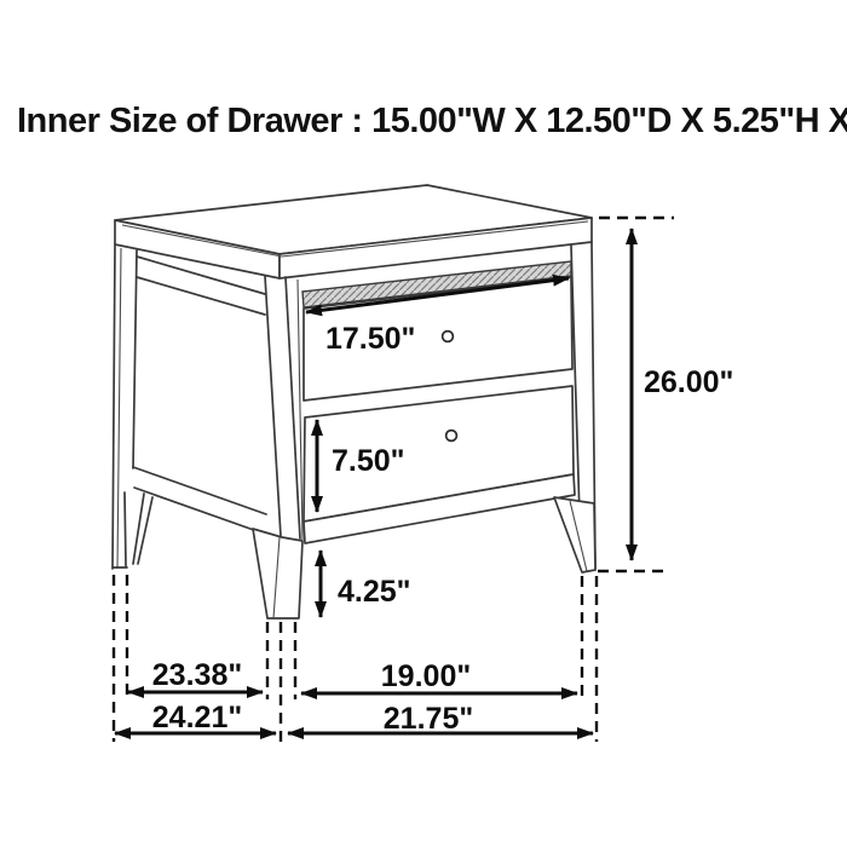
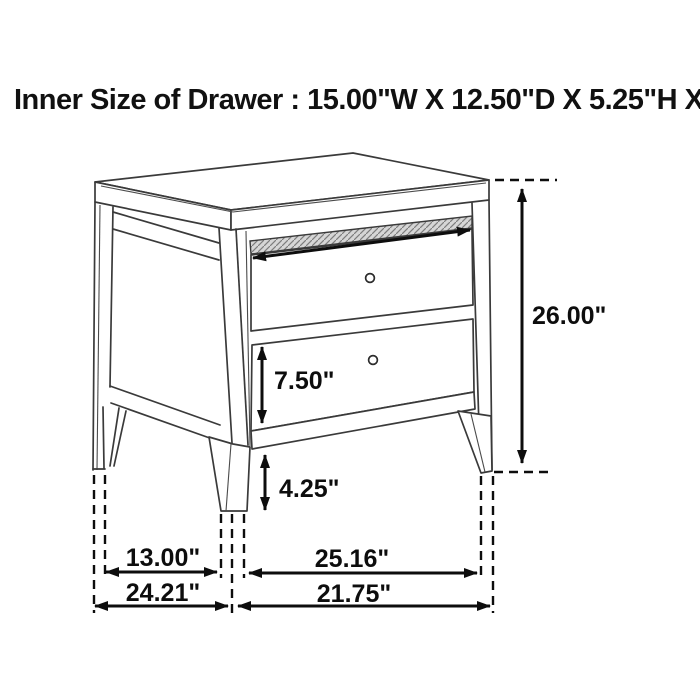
  Inner Size of Drawer : 15.00"W X 12.50"D X 5.25"H
- 17.50"
  26.00"
  7.50"
  4.25"
- 23.38"
+ 13.00"
- 19.00"
+ 25.16"
  24.21"
  21.75"
